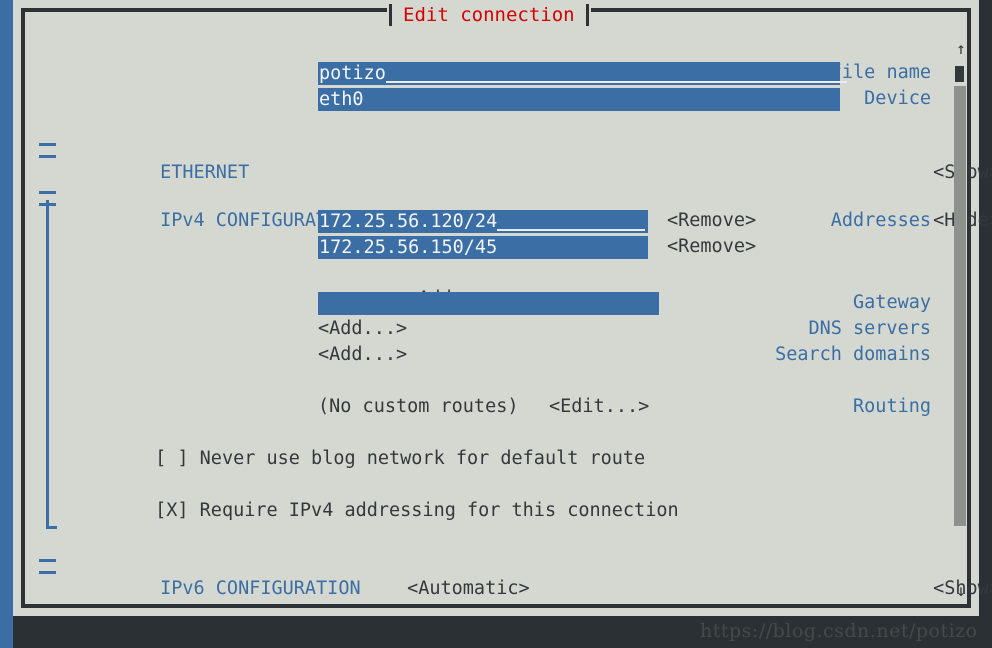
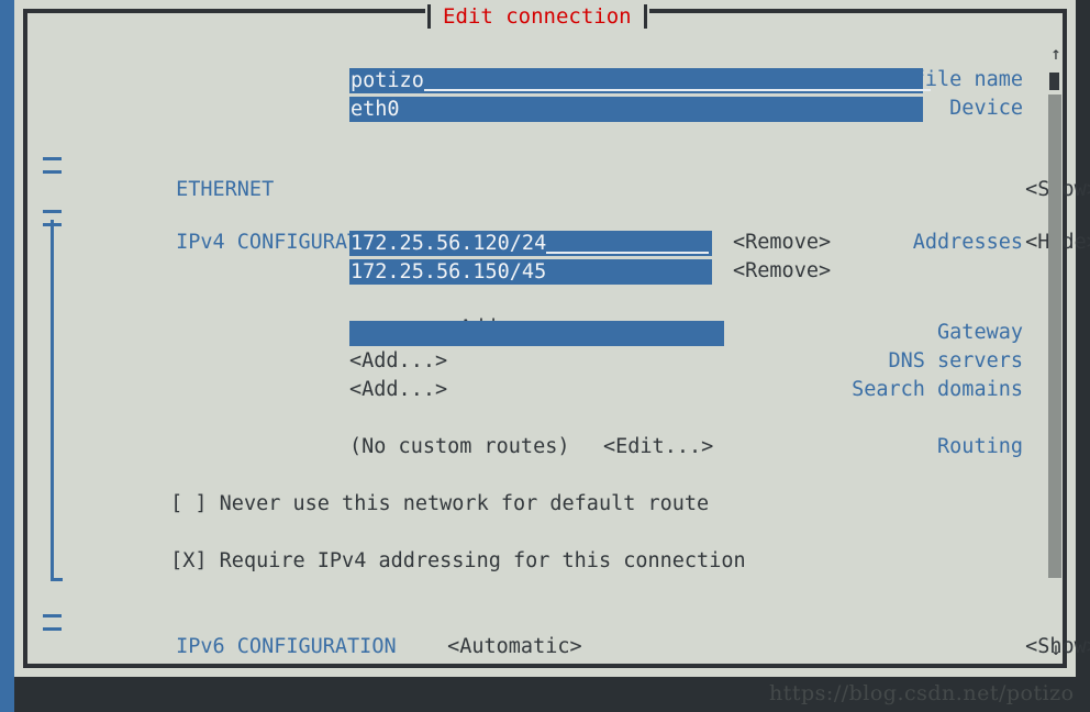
  Edit connection
  potizo
  Device
  eth0
  ETHERNET
  IPv4 CONFIGURA
  Addresses
  172.25.56.120/24
  <Remove>
  172.25.56.150/45
  <Remove>
  Gateway
  DNS servers
  <Add...>
  Search domains
  <Add...>
  Routing
  (No custom routes)
  <Edit...>
- [ ] Never use blog network for default route
+ [ ] Never use this network for default route
  [X] Require IPv4 addressing for this connection
  IPv6 CONFIGURATION
  <Automatic>
  <Show
  ↑
  ↓
  https://blog.csdn.net/potizo
